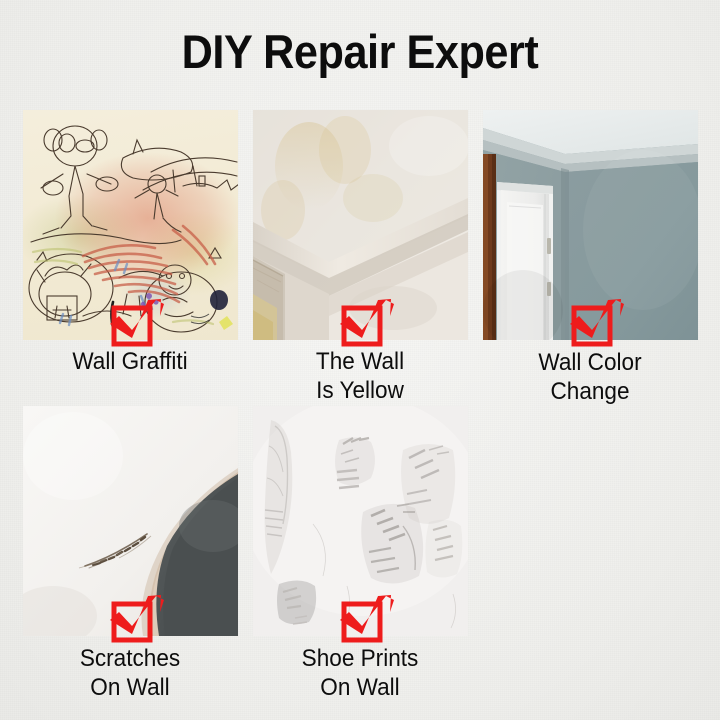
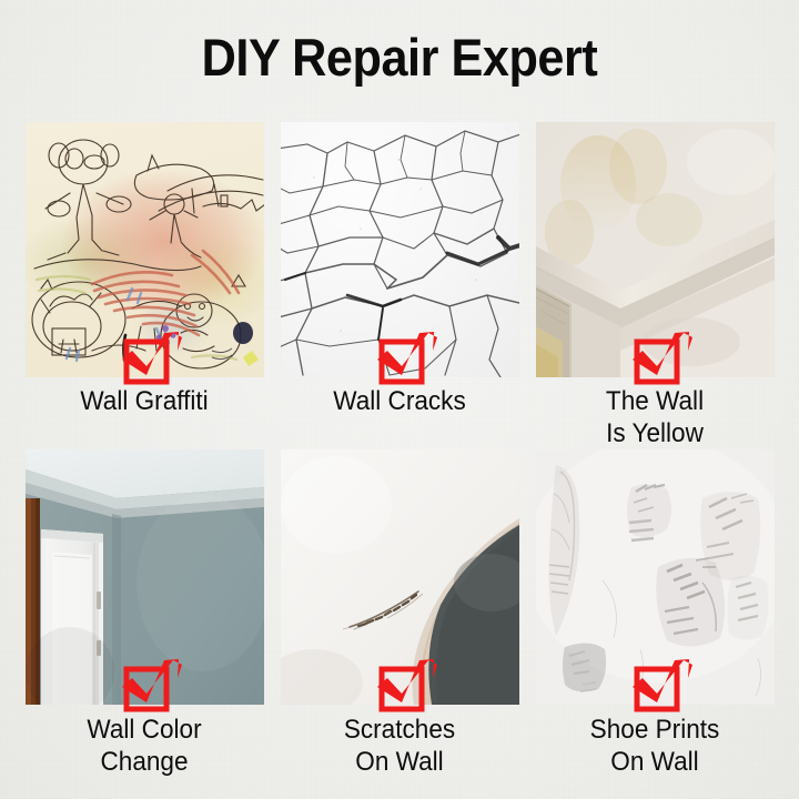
  DIY Repair Expert
  Wall Graffiti
+ Wall Cracks
  The Wall
  Is Yellow
  Wall Color
  Change
  Scratches
  On Wall
  Shoe Prints
  On Wall
